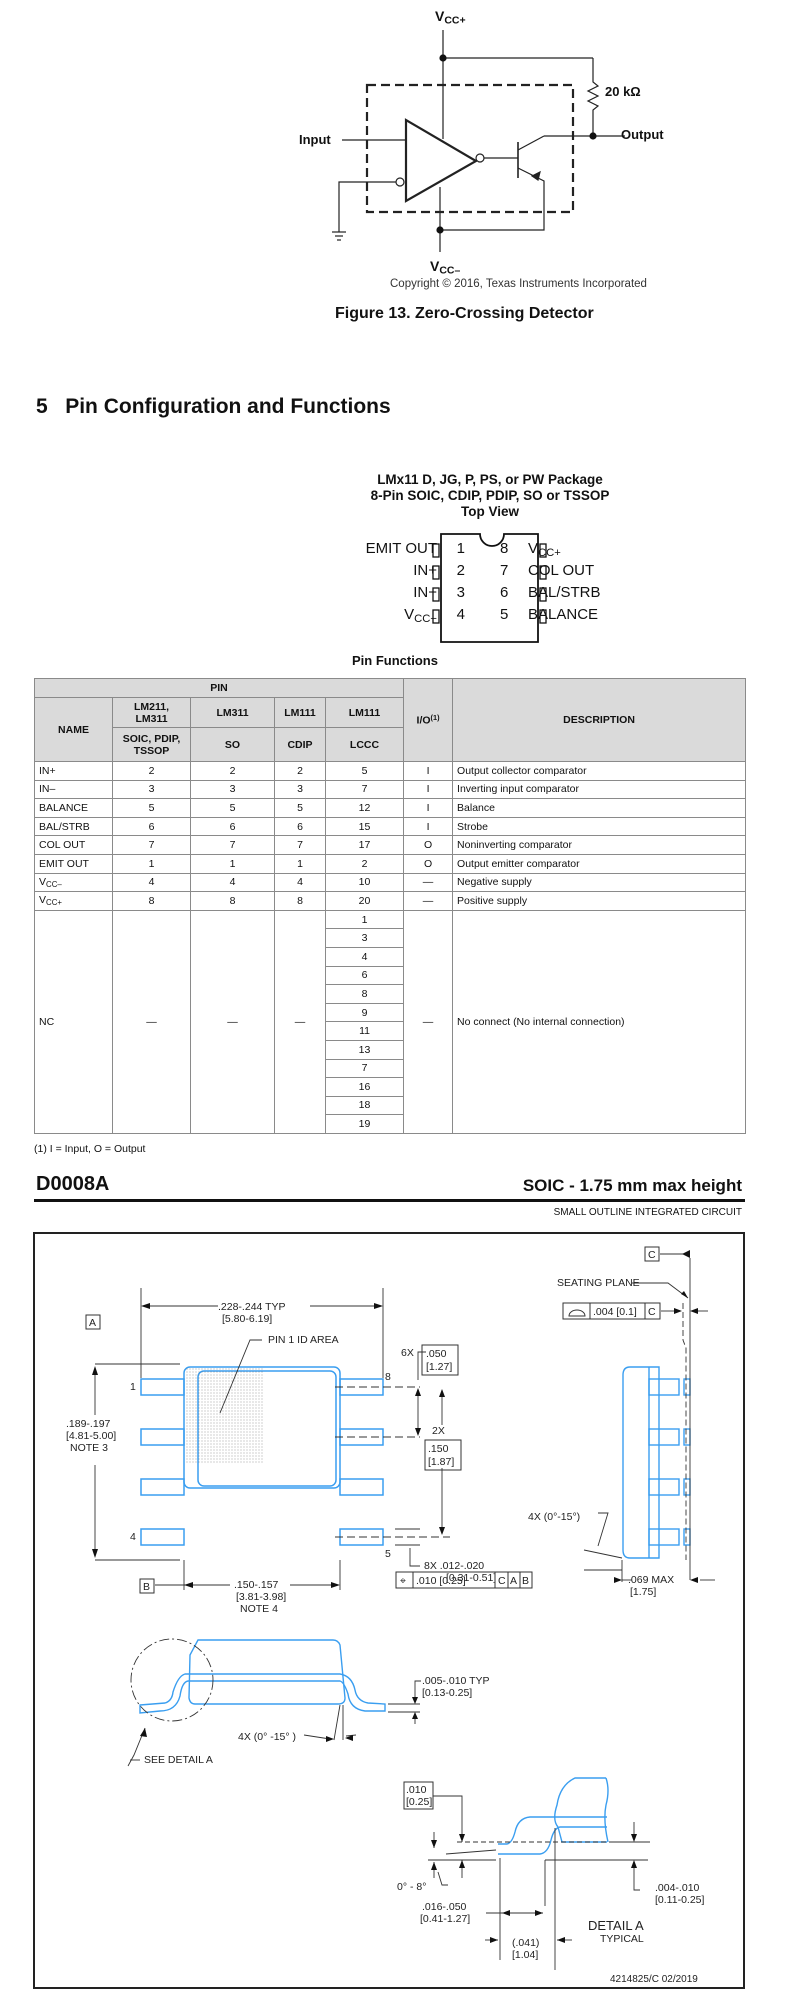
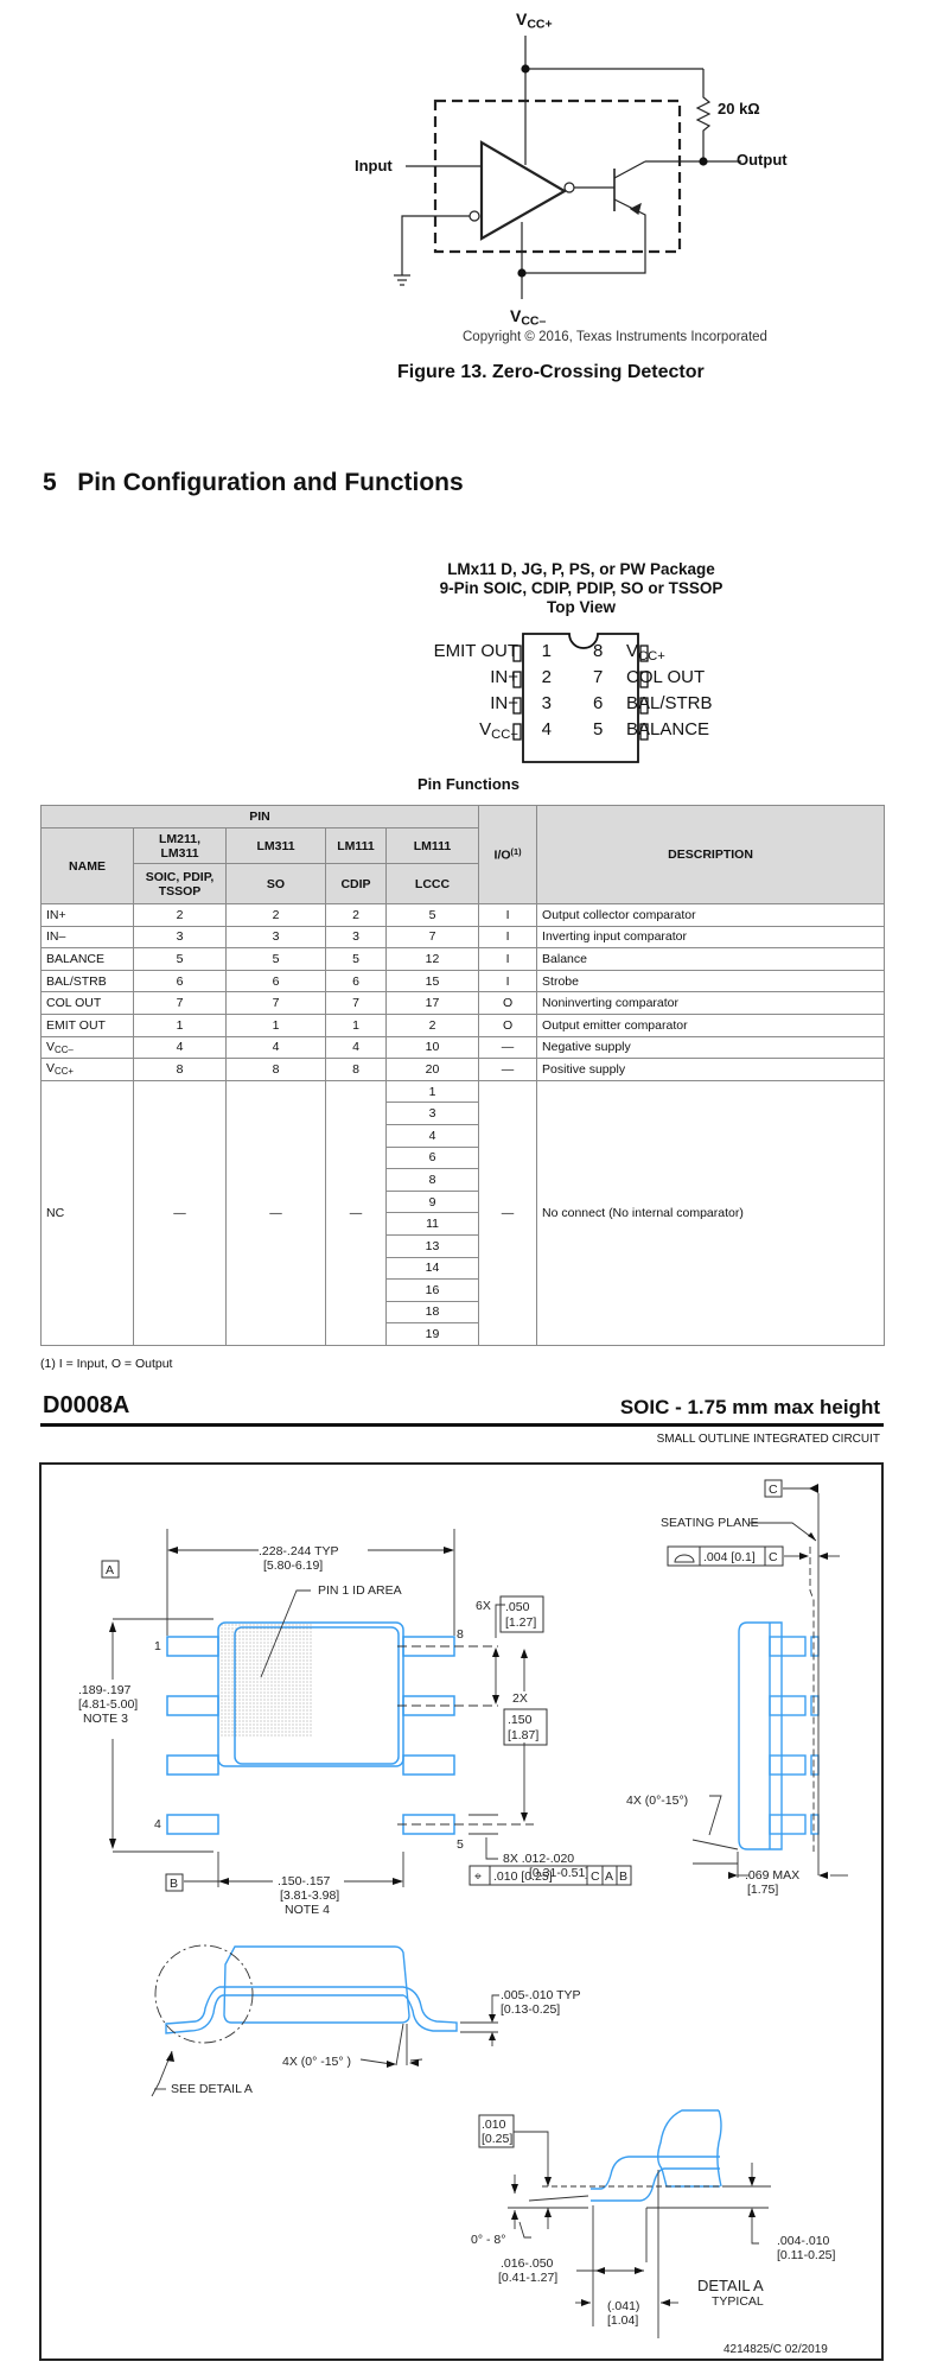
  VCC+
  20 kΩ
  Input
  Output
  VCC–
  Copyright © 2016, Texas Instruments Incorporated
  Figure 13. Zero-Crossing Detector
  5 Pin Configuration and Functions
  LMx11 D, JG, P, PS, or PW Package
- 8-Pin SOIC, CDIP, PDIP, SO or TSSOP
+ 9-Pin SOIC, CDIP, PDIP, SO or TSSOP
  Top View
  EMIT OUT 1
  IN+ 2
  IN− 3
  VCC− 4
  8 VCC+
  7 COL OUT
  6 BAL/STRB
  5 BALANCE
  Pin Functions
  PIN	I/O(1)	DESCRIPTION
  NAME	LM211, LM311	LM311	LM111	LM111
  SOIC, PDIP, TSSOP	SO	CDIP	LCCC
  IN+	2	2	2	5	I	Output collector comparator
  IN–	3	3	3	7	I	Inverting input comparator
  BALANCE	5	5	5	12	I	Balance
  BAL/STRB	6	6	6	15	I	Strobe
  COL OUT	7	7	7	17	O	Noninverting comparator
  EMIT OUT	1	1	1	2	O	Output emitter comparator
  VCC–	4	4	4	10	—	Negative supply
  VCC+	8	8	8	20	—	Positive supply
- NC	—	—	—	1	—	No connect (No internal connection)
+ NC	—	—	—	1	—	No connect (No internal comparator)
  3
  4
  6
  8
  9
  11
  13
- 7
+ 14
  16
  18
  19
  (1) I = Input, O = Output
  D0008A
  SOIC - 1.75 mm max height
  SMALL OUTLINE INTEGRATED CIRCUIT
  .228-.244 TYP
  [5.80-6.19]
  PIN 1 ID AREA
  A
  B
  C
  .189-.197
  [4.81-5.00]
  NOTE 3
  .150-.157
  [3.81-3.98]
  NOTE 4
  1
  4
  5
  8
  6X
  .050
  [1.27]
  2X
  .150
  [1.87]
  8X .012-.020
  [0.31-0.51
  .010 [0.25]
  SEATING PLAN
  .004 [0.1]
  4X (0°-15°)
  069 MAX
  [1.75]
  .005-.010 TYP
  [0.13-0.25]
  4X (0° -15° )
  SEE DETAIL A
  .010
  [0.25]
  0° - 8°
  .016-.050
  [0.41-1.27]
  (.041)
  [1.04]
  .004-.010
  [0.11-0.25]
  DETAIL A
  TYPICAL
  C
  A
  B
  C
  ⌖
  4214825/C 02/2019
